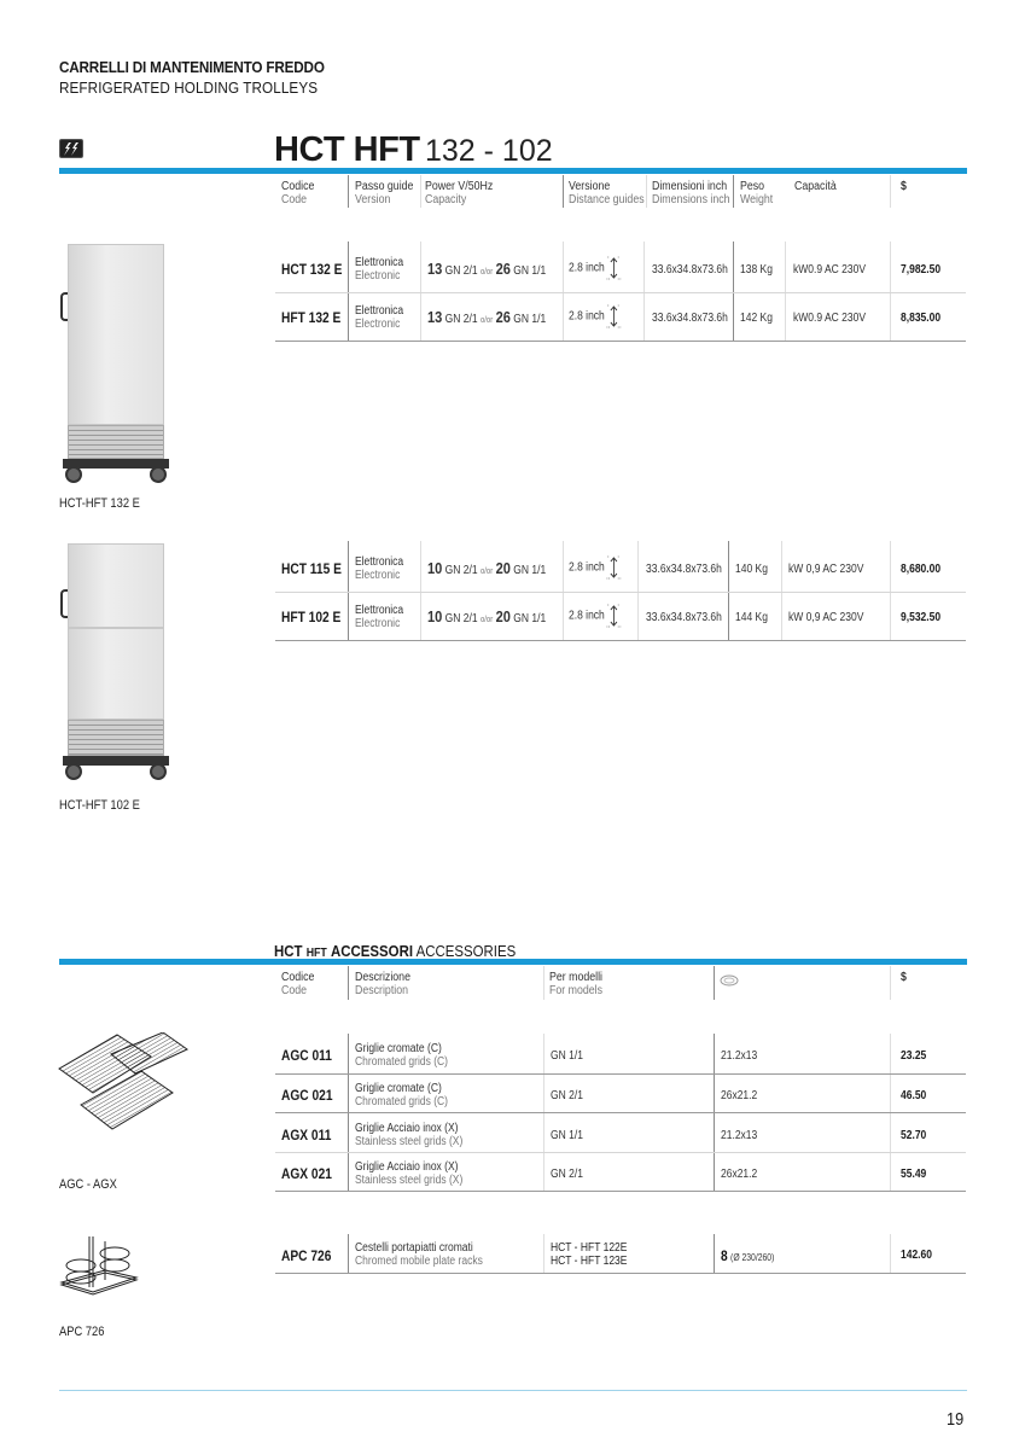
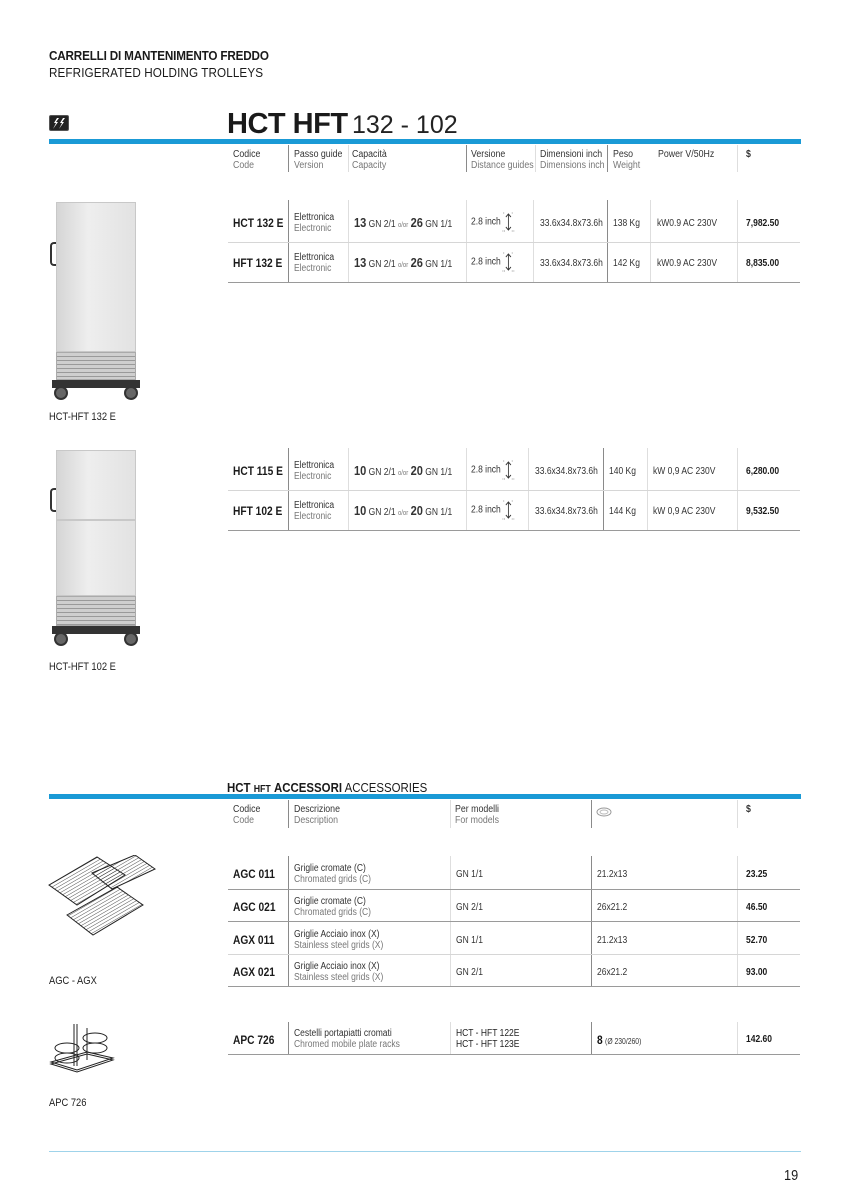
  CARRELLI DI MANTENIMENTO FREDDO
  REFRIGERATED HOLDING TROLLEYS
  HCT HFT 132 - 102
  Codice
  Code
  Passo guide
  Version
- Power V/50Hz
+ Capacità
  Capacity
  Versione
  Distance guides
  Dimensioni inch
  Dimensions inch
  Peso
  Weight
- Capacità
+ Power V/50Hz
  $
  HCT-HFT 132 E
  HCT 132 E
  Elettronica
  Electronic
  13 GN 2/1 26 GN 1/1
  2.8 inch
  33.6x34.8x73.6h
  138 Kg
  kW0.9 AC 230V
  7,982.50
  HFT 132 E
  Elettronica
  Electronic
  13 GN 2/1 26 GN 1/1
  2.8 inch
  33.6x34.8x73.6h
  142 Kg
  kW0.9 AC 230V
  8,835.00
  HCT-HFT 102 E
  HCT 115 E
  Elettronica
  Electronic
  10 GN 2/1 20 GN 1/1
  2.8 inch
  33.6x34.8x73.6h
  140 Kg
  kW 0,9 AC 230V
- 8,680.00
+ 6,280.00
  HFT 102 E
  Elettronica
  Electronic
  10 GN 2/1 20 GN 1/1
  2.8 inch
  33.6x34.8x73.6h
  144 Kg
  kW 0,9 AC 230V
  9,532.50
  HCT HFT ACCESSORI ACCESSORIES
  Codice
  Code
  Descrizione
  Description
  Per modelli
  For models
  $
  AGC - AGX
  AGC 011
  Griglie cromate (C)
  Chromated grids (C)
  GN 1/1
  21.2x13
  23.25
  AGC 021
  Griglie cromate (C)
  Chromated grids (C)
  GN 2/1
  26x21.2
  46.50
  AGX 011
  Griglie Acciaio inox (X)
  Stainless steel grids (X)
  GN 1/1
  21.2x13
  52.70
  AGX 021
  Griglie Acciaio inox (X)
  Stainless steel grids (X)
  GN 2/1
  26x21.2
- 55.49
+ 93.00
  APC 726
  APC 726
  Cestelli portapiatti cromati
  Chromed mobile plate racks
  HCT - HFT 122E
  HCT - HFT 123E
  8 (Ø 230/260)
  142.60
  19
